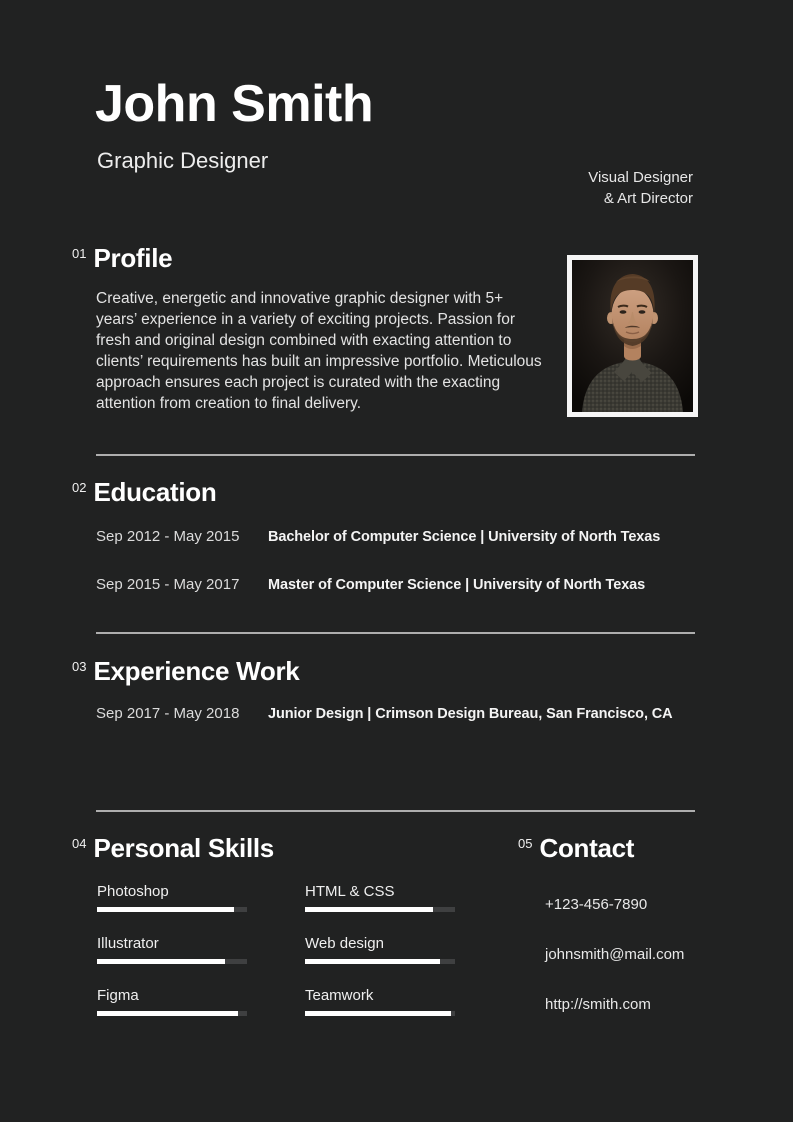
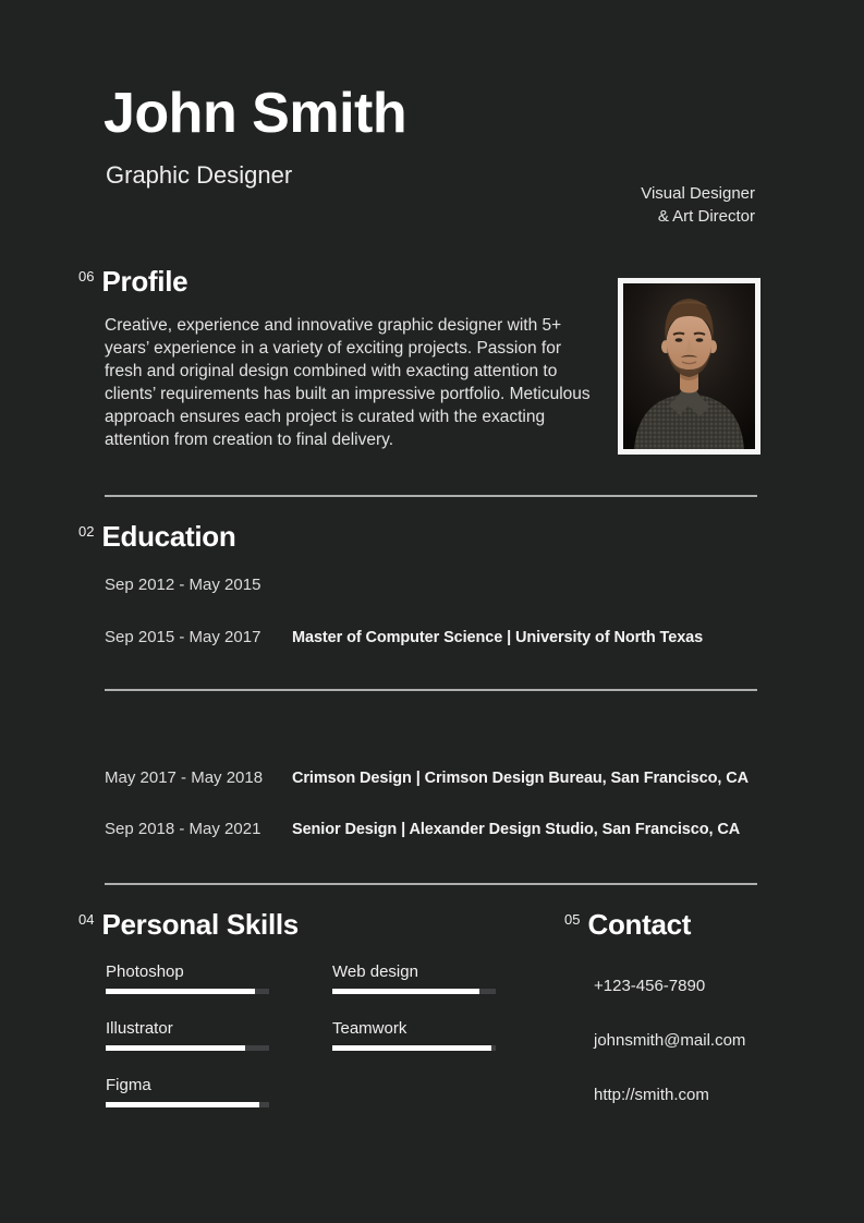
  John Smith
  Graphic Designer
  Visual Designer
  & Art Director
- 01 Profile
+ 06 Profile
- Creative, energetic and innovative graphic designer with 5+ years’ experience in a variety of exciting projects. Passion for fresh and original design combined with exacting attention to clients’ requirements has built an impressive portfolio. Meticulous approach ensures each project is curated with the exacting attention from creation to final delivery.
+ Creative, experience and innovative graphic designer with 5+ years’ experience in a variety of exciting projects. Passion for fresh and original design combined with exacting attention to clients’ requirements has built an impressive portfolio. Meticulous approach ensures each project is curated with the exacting attention from creation to final delivery.
  02 Education
  Sep 2012 - May 2015
- Bachelor of Computer Science | University of North Texas
  Sep 2015 - May 2017
  Master of Computer Science | University of North Texas
- 03 Experience Work
- Sep 2017 - May 2018
+ May 2017 - May 2018
- Junior Design | Crimson Design Bureau, San Francisco, CA
+ Crimson Design | Crimson Design Bureau, San Francisco, CA
+ Sep 2018 - May 2021
+ Senior Design | Alexander Design Studio, San Francisco, CA
  04 Personal Skills
  Photoshop
  Illustrator
  Figma
- HTML & CSS
  Web design
  Teamwork
  05 Contact
  +123-456-7890
  johnsmith@mail.com
  http://smith.com
